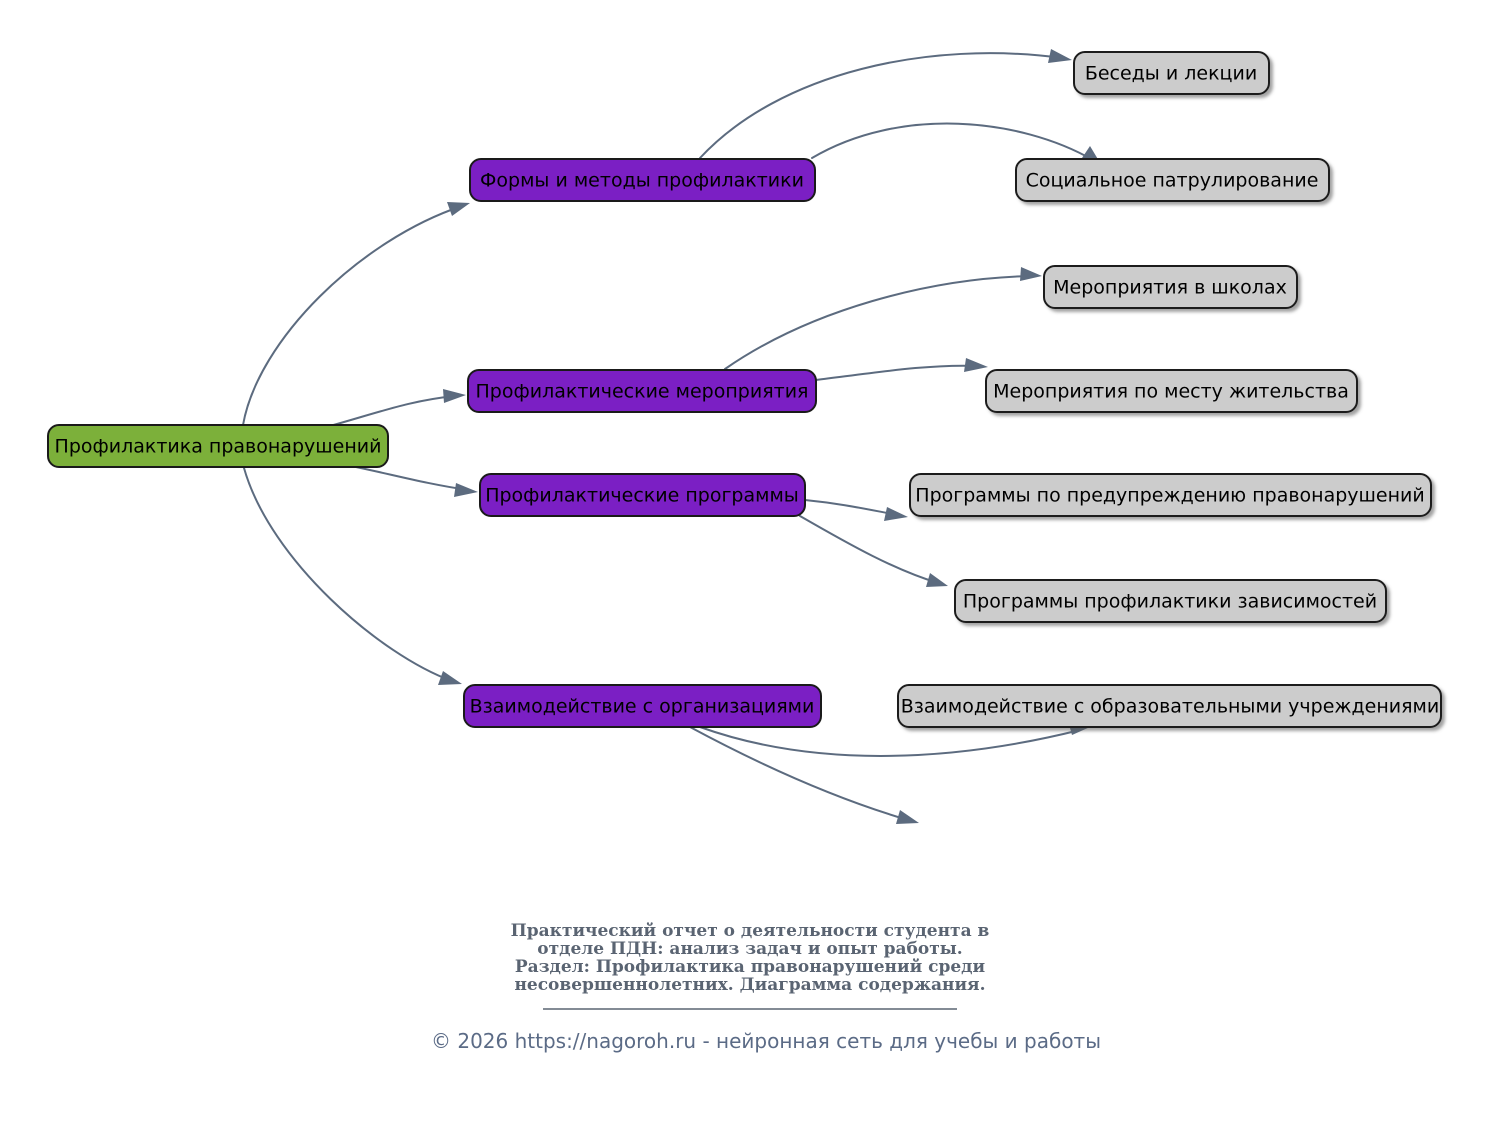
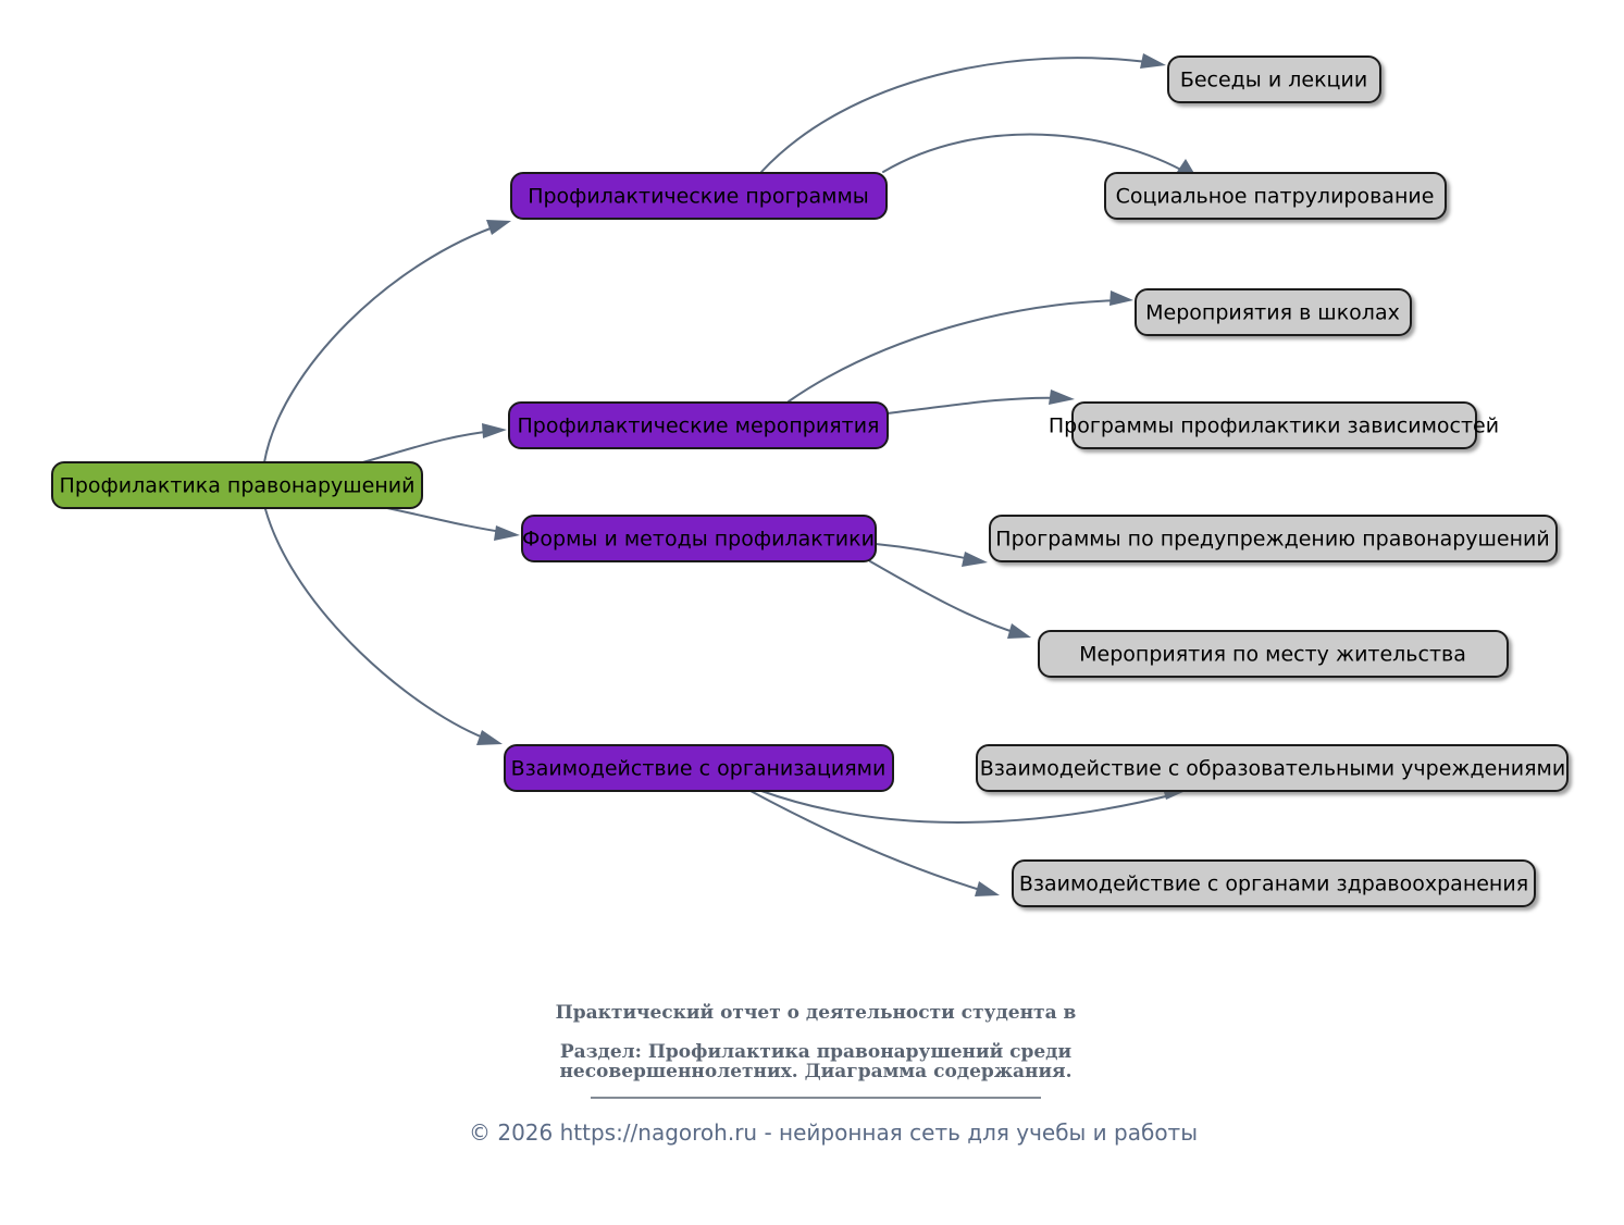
  Профилактика правонарушений
- Формы и методы профилактики
+ Профилактические программы
  Беседы и лекции
  Социальное патрулирование
  Профилактические мероприятия
  Мероприятия в школах
- Мероприятия по месту жительства
+ Программы профилактики зависимостей
- Профилактические программы
+ Формы и методы профилактики
  Программы по предупреждению правонарушений
- Программы профилактики зависимостей
+ Мероприятия по месту жительства
  Взаимодействие с организациями
  Взаимодействие с образовательными учреждениями
+ Взаимодействие с органами здравоохранения
  Практический отчет о деятельности студента в
- отделе ПДН: анализ задач и опыт работы.
  Раздел: Профилактика правонарушений среди
  несовершеннолетних. Диаграмма содержания.
  © 2026 https://nagoroh.ru - нейронная сеть для учебы и работы
